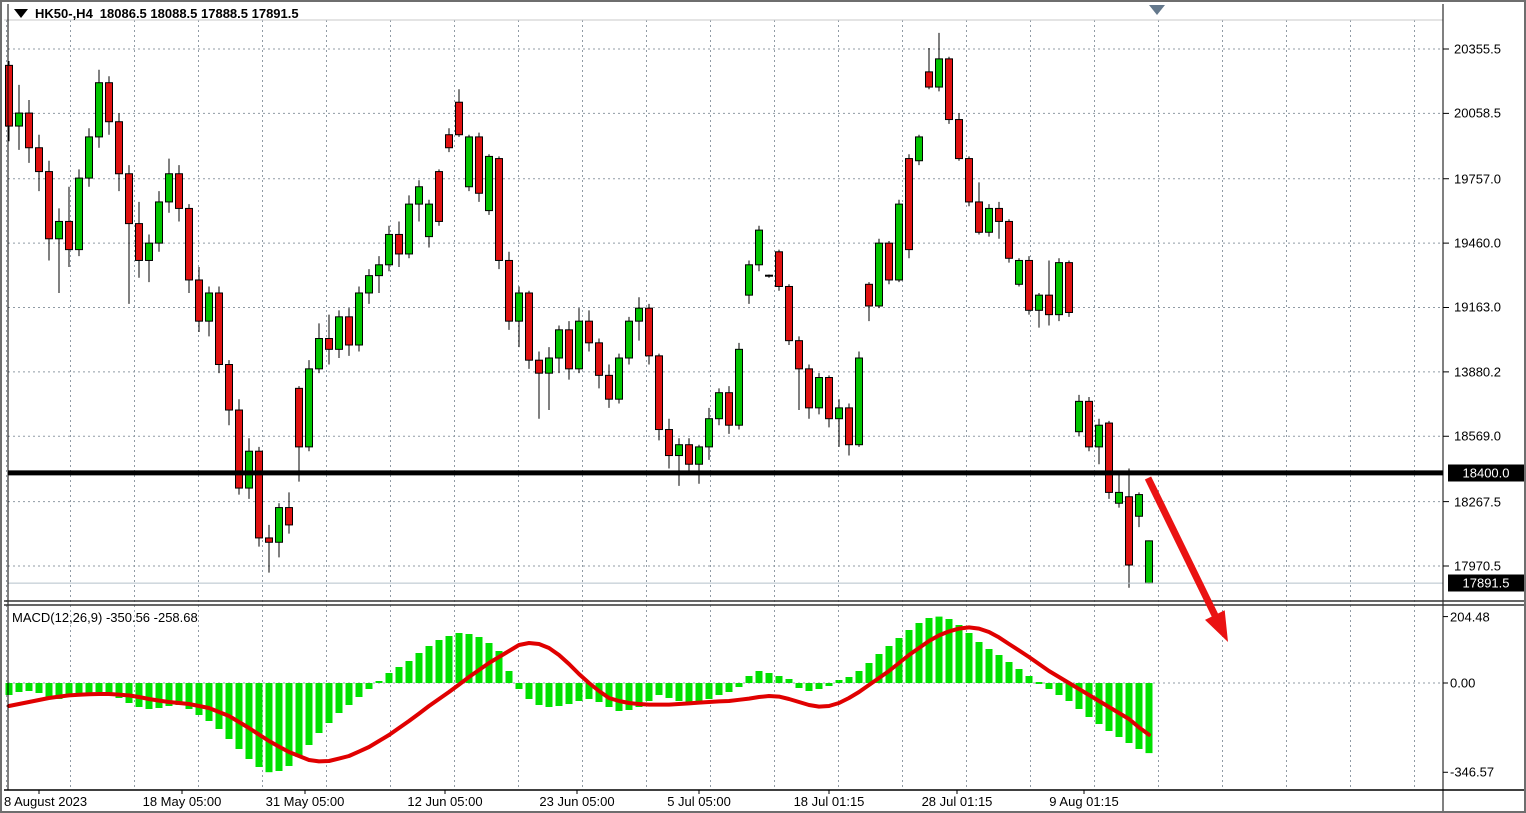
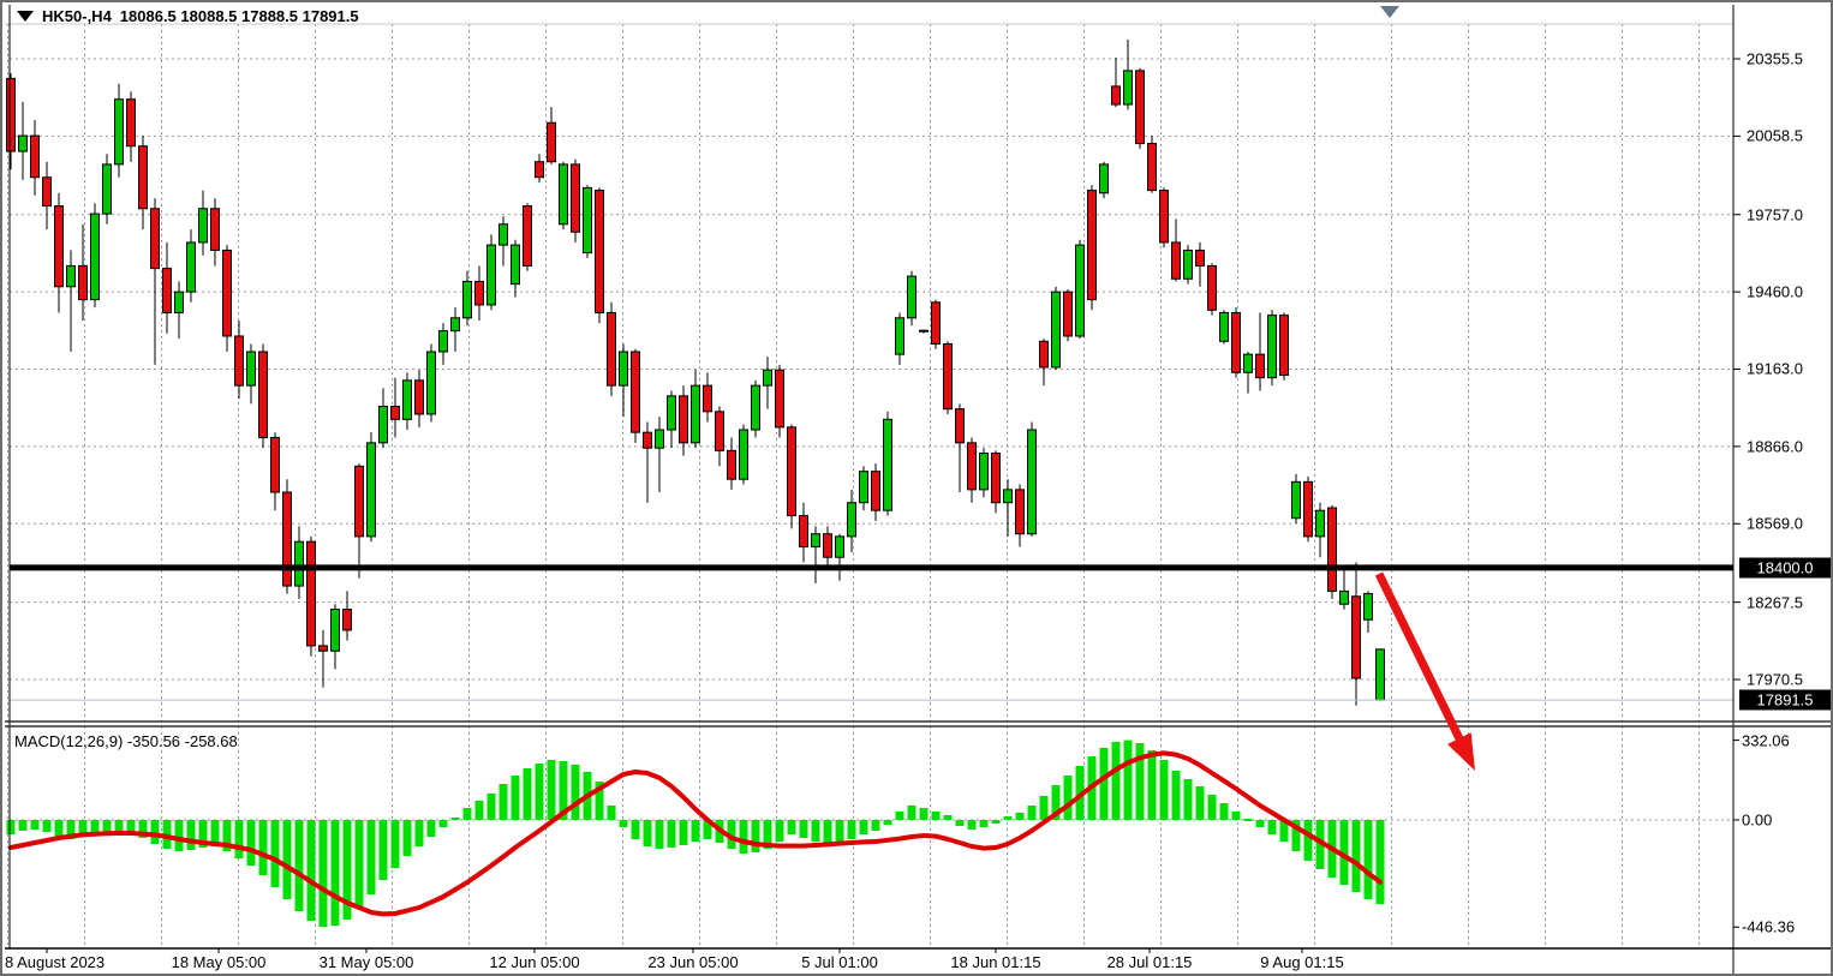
  HK50-,H4
  18086.5 18088.5 17888.5 17891.5
  MACD(12,26,9) -350.56 -258.68
  20355.5
  20058.5
  19757.0
  19460.0
  19163.0
- 13880.2
+ 18866.0
  18569.0
  18267.5
  17970.5
  18400.0
  17891.5
- 204.48
+ 332.06
  0.00
- -346.57
+ -446.36
  8 August 2023
  18 May 05:00
  31 May 05:00
  12 Jun 05:00
  23 Jun 05:00
- 5 Jul 05:00
+ 5 Jul 01:00
- 18 Jul 01:15
+ 18 Jun 01:15
  28 Jul 01:15
  9 Aug 01:15
